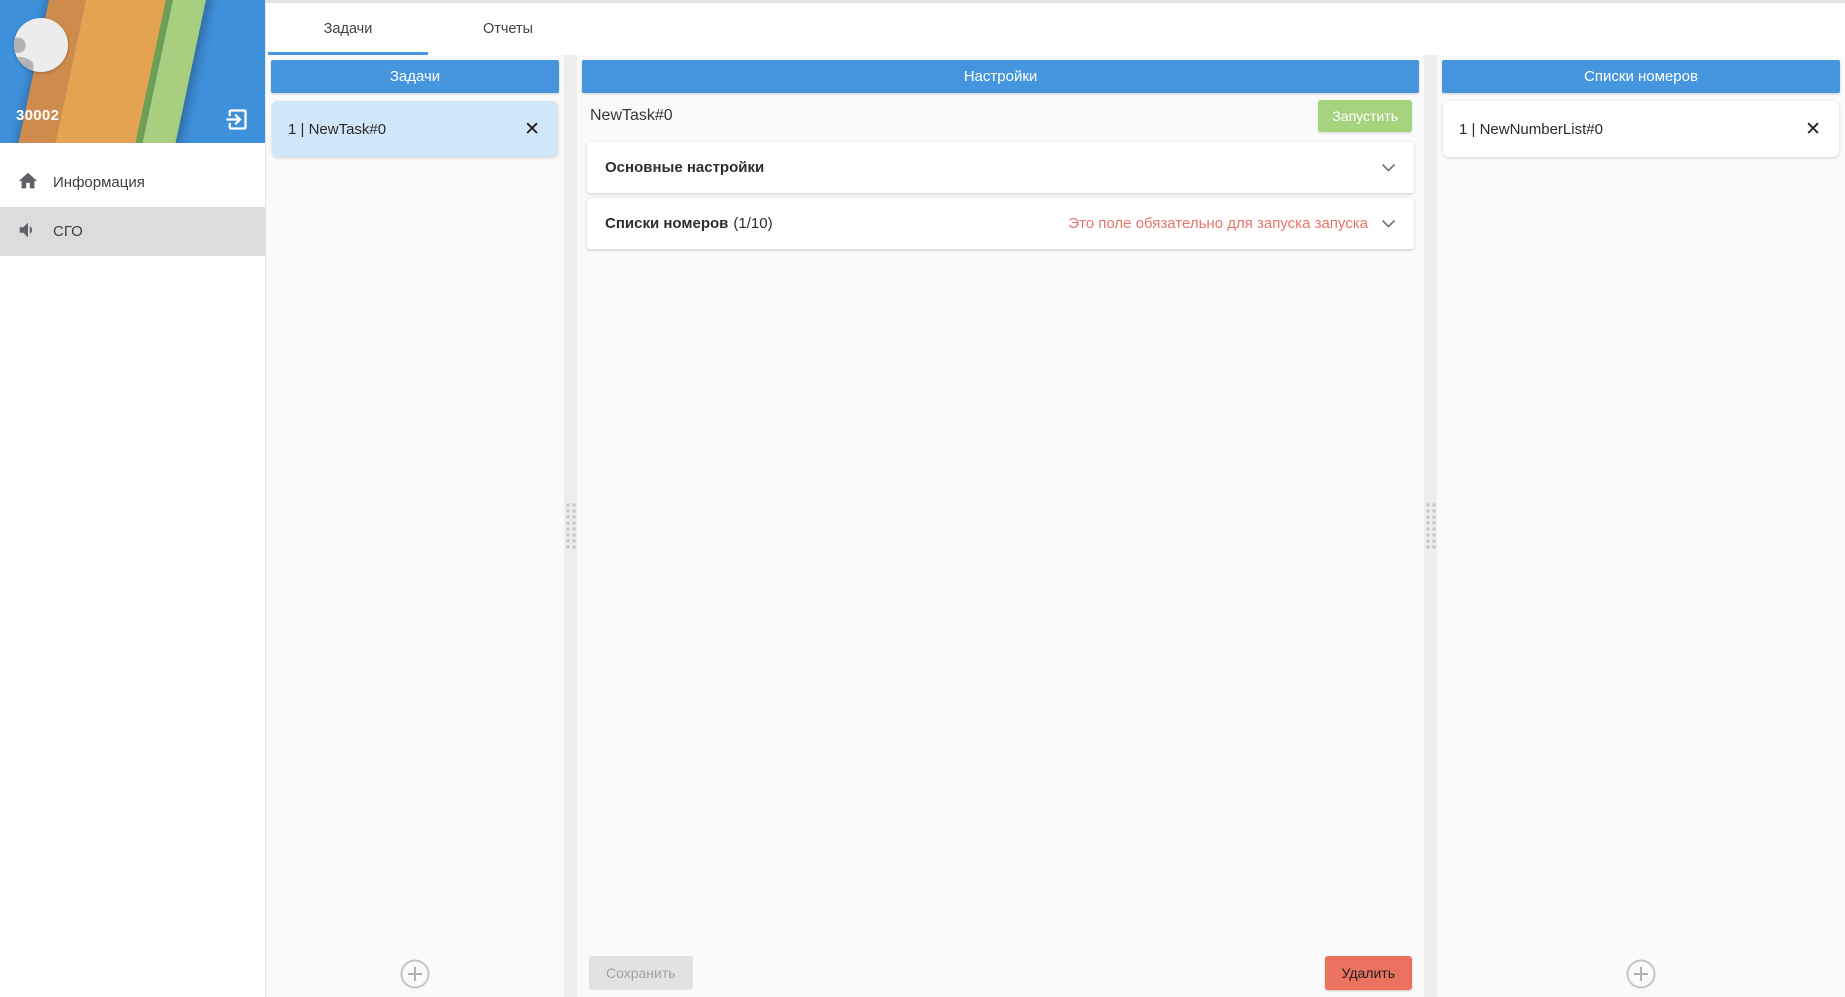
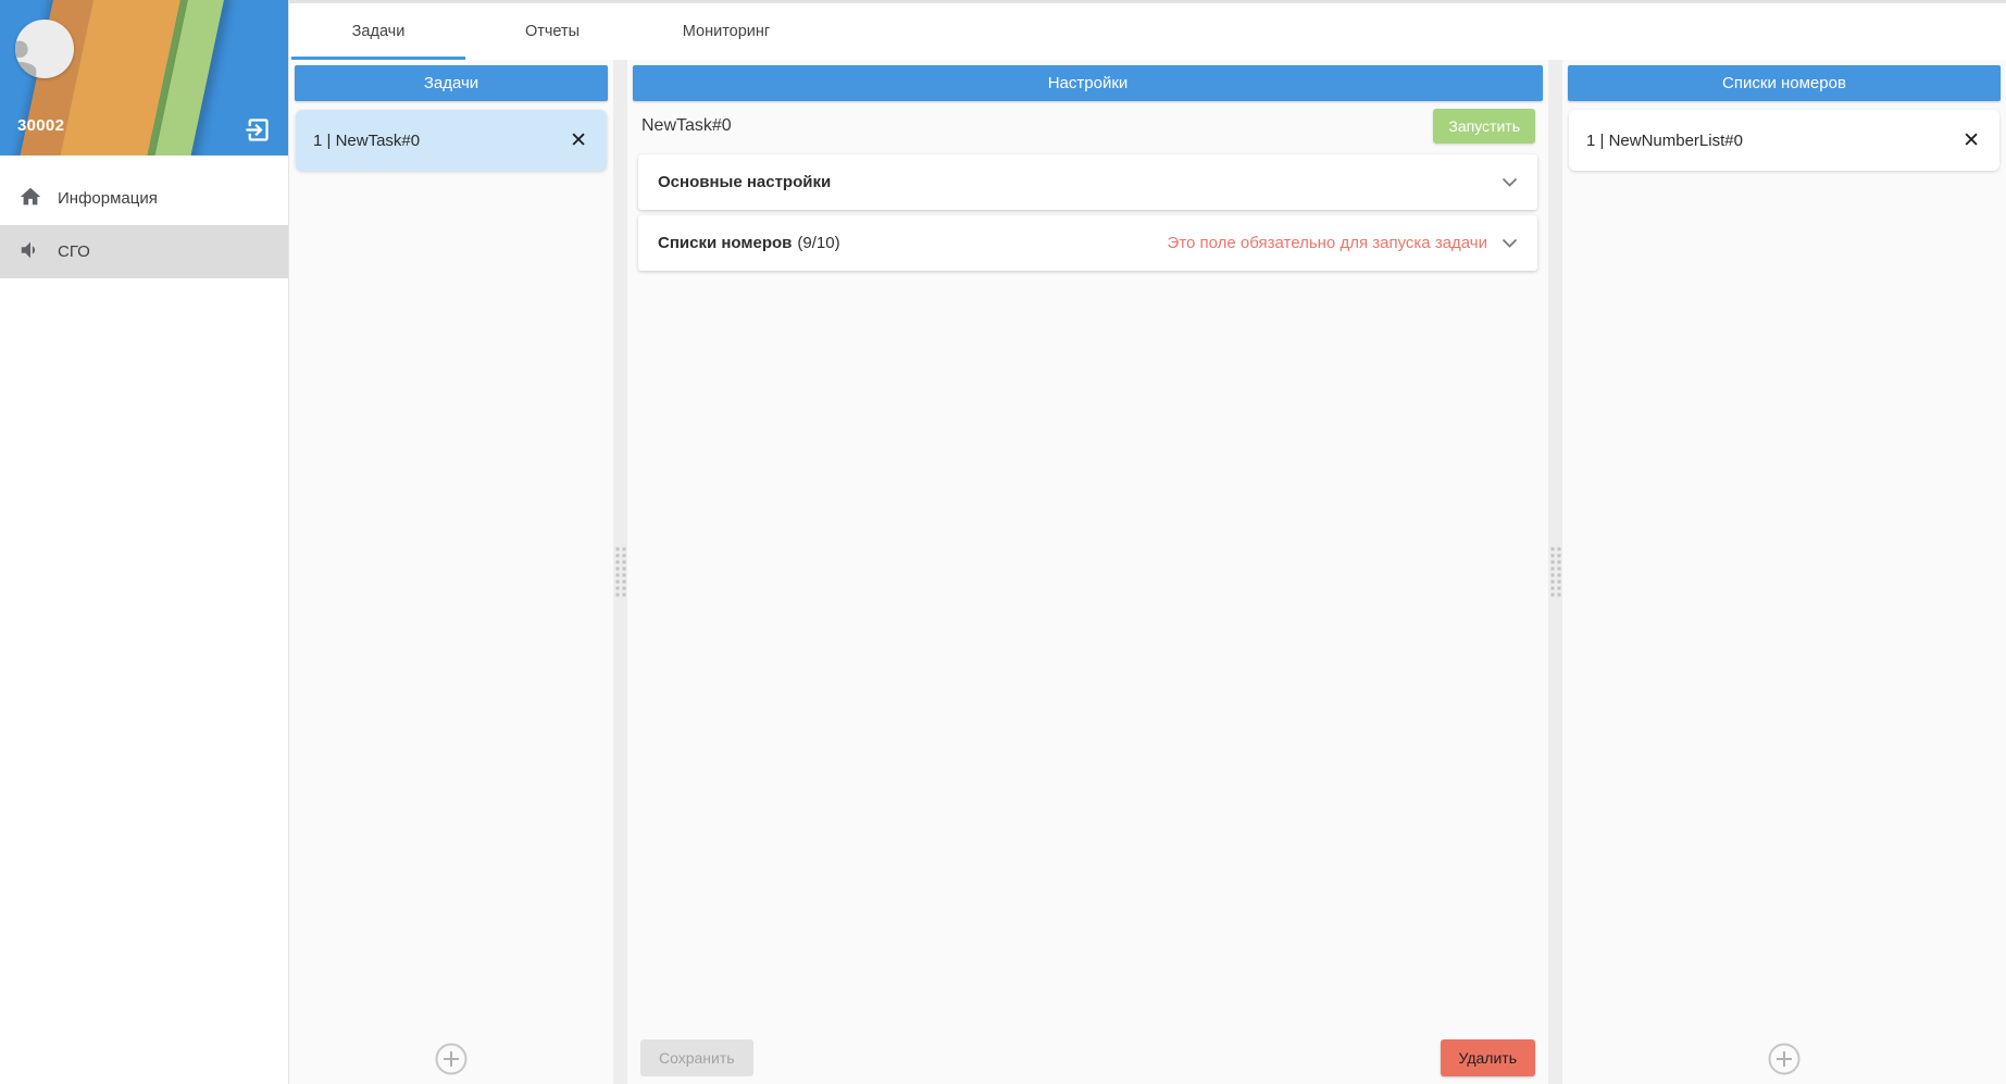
  30002
  Информация
  СГО
  Задачи
  Отчеты
+ Мониторинг
  Задачи
  1 | NewTask#0
  ✕
  Настройки
  NewTask#0
  Запустить
  Основные настройки
  Списки номеров
- (1/10)
+ (9/10)
- Это поле обязательно для запуска запуска
+ Это поле обязательно для запуска задачи
  Сохранить
  Удалить
  Списки номеров
  1 | NewNumberList#0
  ✕
